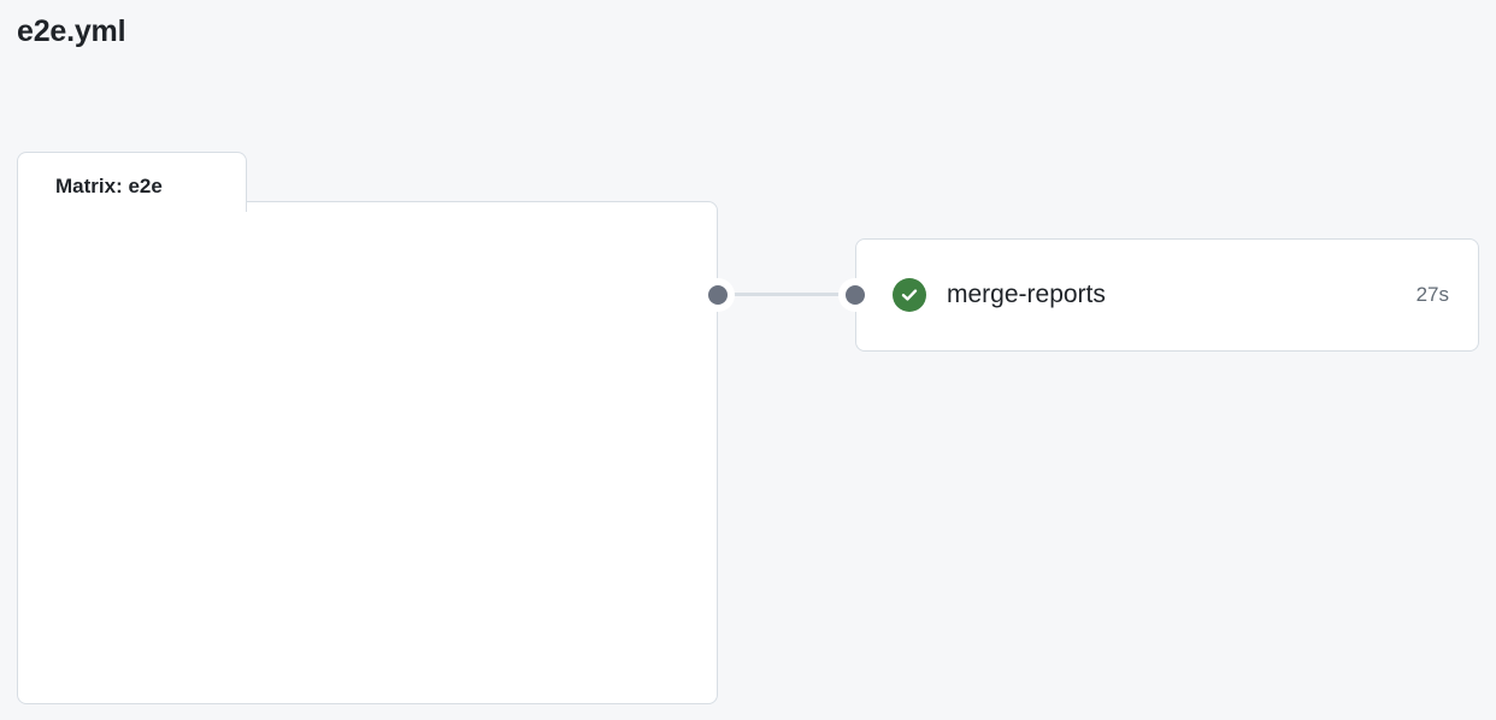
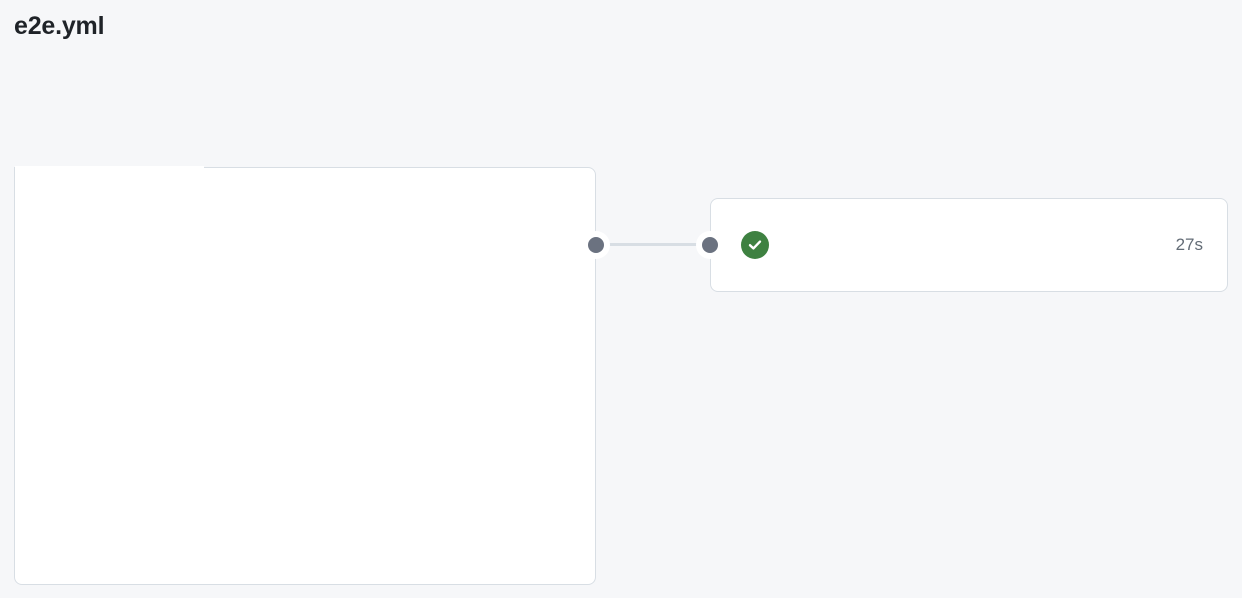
  e2e.yml
- Matrix: e2e
- merge-reports
  27s
